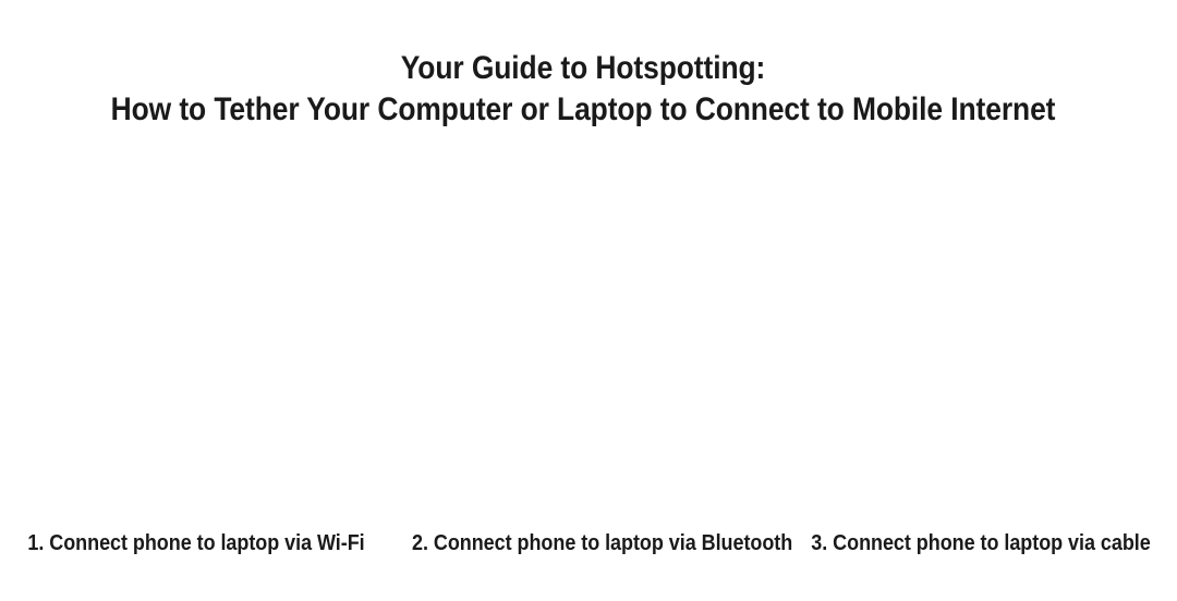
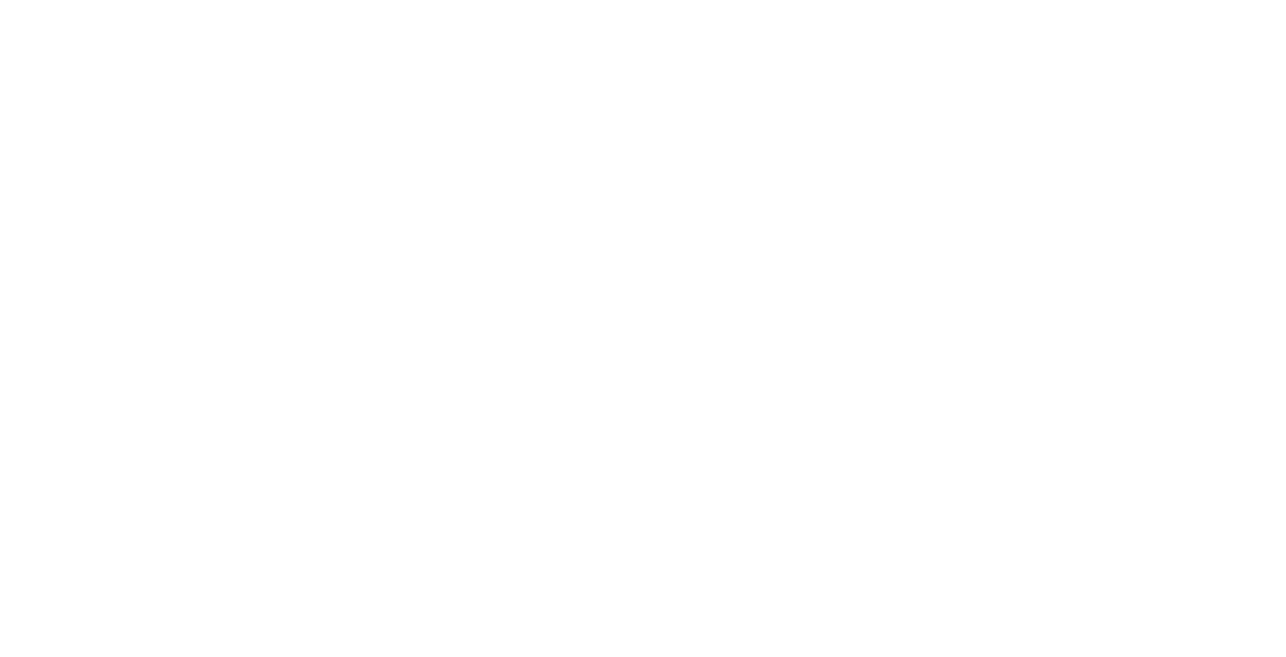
- Your Guide to Hotspotting:
- How to Tether Your Computer or Laptop to Connect to Mobile Internet
- 1. Connect phone to laptop via Wi-Fi
- 2. Connect phone to laptop via Bluetooth
- 3. Connect phone to laptop via cable
